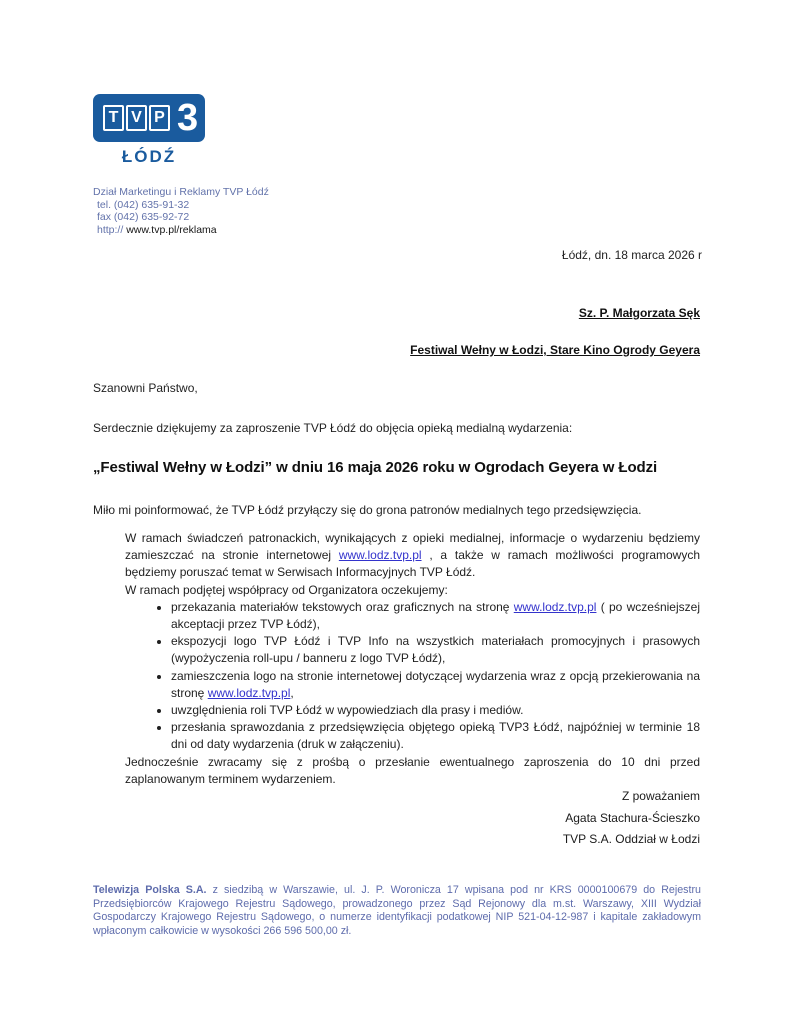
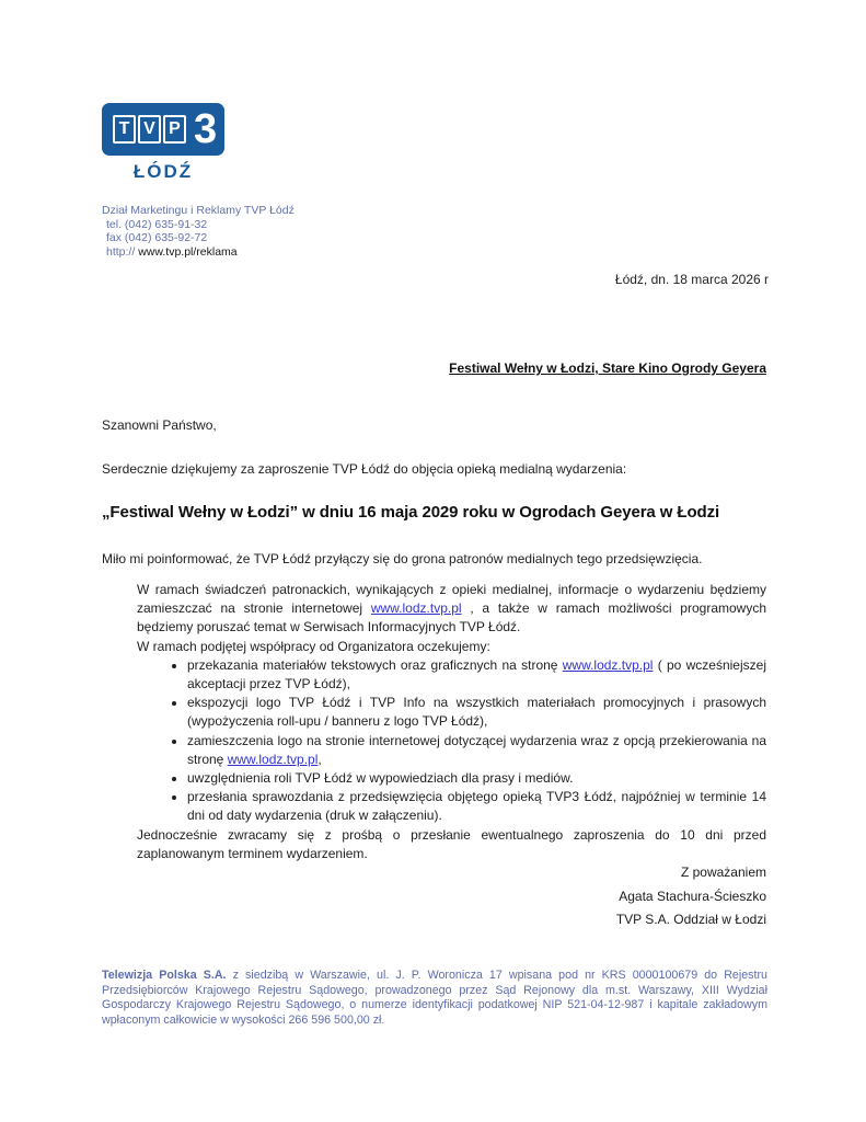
  T
  V
  P
  3
  ŁÓDŹ
  Dział Marketingu i Reklamy TVP Łódź
  tel. (042) 635-91-32
  fax (042) 635-92-72
  http:// www.tvp.pl/reklama
  Łódź, dn. 18 marca 2026 r
- Sz. P. Małgorzata Sęk
  Festiwal Wełny w Łodzi, Stare Kino Ogrody Geyera
  Szanowni Państwo,
  Serdecznie dziękujemy za zaproszenie TVP Łódź do objęcia opieką medialną wydarzenia:
- „Festiwal Wełny w Łodzi” w dniu 16 maja 2026 roku w Ogrodach Geyera w Łodzi
+ „Festiwal Wełny w Łodzi” w dniu 16 maja 2029 roku w Ogrodach Geyera w Łodzi
  Miło mi poinformować, że TVP Łódź przyłączy się do grona patronów medialnych tego przedsięwzięcia.
  W ramach świadczeń patronackich, wynikających z opieki medialnej, informacje o wydarzeniu będziemy zamieszczać na stronie internetowej www.lodz.tvp.pl , a także w ramach możliwości programowych będziemy poruszać temat w Serwisach Informacyjnych TVP Łódź.
  W ramach podjętej współpracy od Organizatora oczekujemy:
  przekazania materiałów tekstowych oraz graficznych na stronę www.lodz.tvp.pl ( po wcześniejszej akceptacji przez TVP Łódź),
  ekspozycji logo TVP Łódź i TVP Info na wszystkich materiałach promocyjnych i prasowych (wypożyczenia roll-upu / banneru z logo TVP Łódź),
  zamieszczenia logo na stronie internetowej dotyczącej wydarzenia wraz z opcją przekierowania na stronę www.lodz.tvp.pl,
  uwzględnienia roli TVP Łódź w wypowiedziach dla prasy i mediów.
- przesłania sprawozdania z przedsięwzięcia objętego opieką TVP3 Łódź, najpóźniej w terminie 18 dni od daty wydarzenia (druk w załączeniu).
+ przesłania sprawozdania z przedsięwzięcia objętego opieką TVP3 Łódź, najpóźniej w terminie 14 dni od daty wydarzenia (druk w załączeniu).
  Jednocześnie zwracamy się z prośbą o przesłanie ewentualnego zaproszenia do 10 dni przed zaplanowanym terminem wydarzeniem.
  Z poważaniem
  Agata Stachura-Ścieszko
  TVP S.A. Oddział w Łodzi
  Telewizja Polska S.A. z siedzibą w Warszawie, ul. J. P. Woronicza 17 wpisana pod nr KRS 0000100679 do Rejestru Przedsiębiorców Krajowego Rejestru Sądowego, prowadzonego przez Sąd Rejonowy dla m.st. Warszawy, XIII Wydział Gospodarczy Krajowego Rejestru Sądowego, o numerze identyfikacji podatkowej NIP 521-04-12-987 i kapitale zakładowym wpłaconym całkowicie w wysokości 266 596 500,00 zł.
